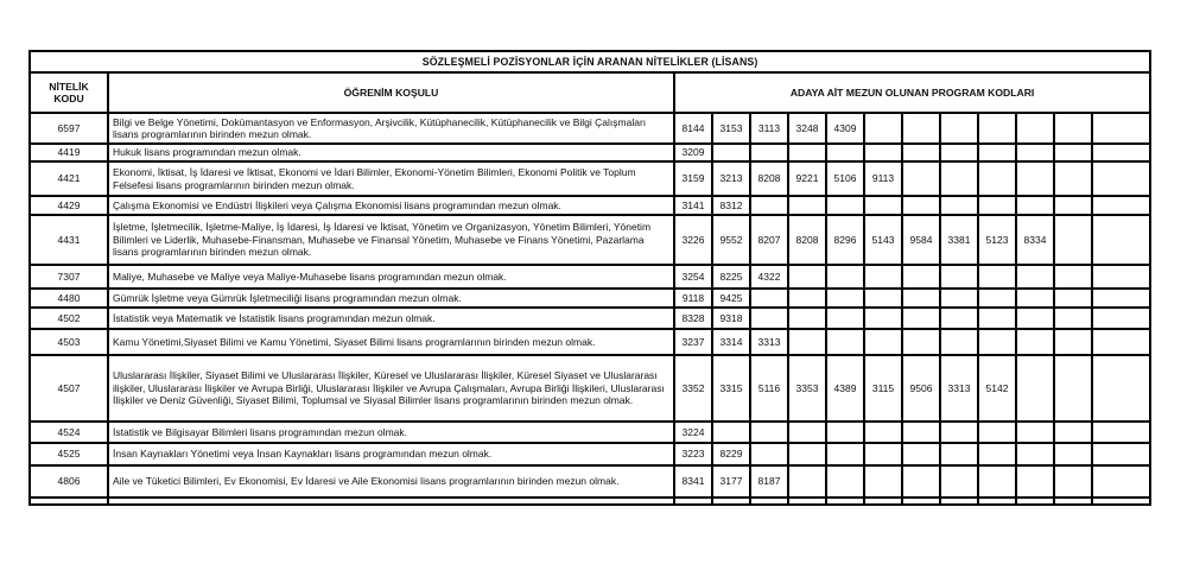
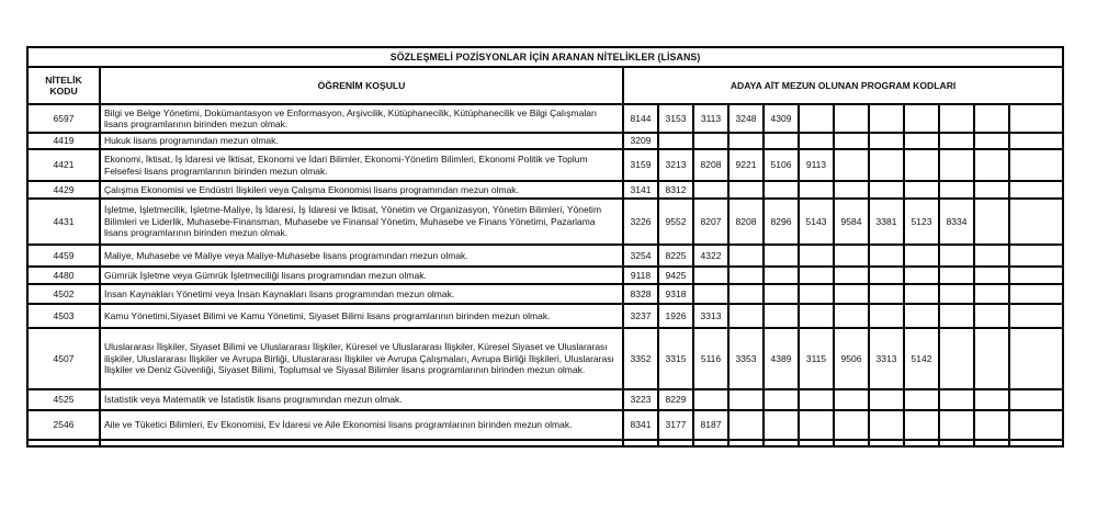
  SÖZLEŞMELİ POZİSYONLAR İÇİN ARANAN NİTELİKLER (LİSANS)
  NİTELİK KODU	ÖĞRENİM KOŞULU	ADAYA AİT MEZUN OLUNAN PROGRAM KODLARI
  6597	Bilgi ve Belge Yönetimi, Dokümantasyon ve Enformasyon, Arşivcilik, Kütüphanecilik, Kütüphanecilik ve Bilgi Çalışmaları lisans programlarının birinden mezun olmak.	8144	3153	3113	3248	4309
  4419	Hukuk lisans programından mezun olmak.	3209
  4421	Ekonomi, İktisat, İş İdaresi ve İktisat, Ekonomi ve İdari Bilimler, Ekonomi-Yönetim Bilimleri, Ekonomi Politik ve Toplum Felsefesi lisans programlarının birinden mezun olmak.	3159	3213	8208	9221	5106	9113
  4429	Çalışma Ekonomisi ve Endüstri İlişkileri veya Çalışma Ekonomisi lisans programından mezun olmak.	3141	8312
  4431	İşletme, İşletmecilik, İşletme-Maliye, İş İdaresi, İş İdaresi ve İktisat, Yönetim ve Organizasyon, Yönetim Bilimleri, Yönetim Bilimleri ve Liderlik, Muhasebe-Finansman, Muhasebe ve Finansal Yönetim, Muhasebe ve Finans Yönetimi, Pazarlama lisans programlarının birinden mezun olmak.	3226	9552	8207	8208	8296	5143	9584	3381	5123	8334
- 7307	Maliye, Muhasebe ve Maliye veya Maliye-Muhasebe lisans programından mezun olmak.	3254	8225	4322
+ 4459	Maliye, Muhasebe ve Maliye veya Maliye-Muhasebe lisans programından mezun olmak.	3254	8225	4322
  4480	Gümrük İşletme veya Gümrük İşletmeciliği lisans programından mezun olmak.	9118	9425
- 4502	İstatistik veya Matematik ve İstatistik lisans programından mezun olmak.	8328	9318
+ 4502	İnsan Kaynakları Yönetimi veya İnsan Kaynakları lisans programından mezun olmak.	8328	9318
- 4503	Kamu Yönetimi,Siyaset Bilimi ve Kamu Yönetimi, Siyaset Bilimi lisans programlarının birinden mezun olmak.	3237	3314	3313
+ 4503	Kamu Yönetimi,Siyaset Bilimi ve Kamu Yönetimi, Siyaset Bilimi lisans programlarının birinden mezun olmak.	3237	1926	3313
  4507	Uluslararası İlişkiler, Siyaset Bilimi ve Uluslararası İlişkiler, Küresel ve Uluslararası İlişkiler, Küresel Siyaset ve Uluslararası ilişkiler, Uluslararası İlişkiler ve Avrupa Birliği, Uluslararası İlişkiler ve Avrupa Çalışmaları, Avrupa Birliği İlişkileri, Uluslararası İlişkiler ve Deniz Güvenliği, Siyaset Bilimi, Toplumsal ve Siyasal Bilimler lisans programlarının birinden mezun olmak.	3352	3315	5116	3353	4389	3115	9506	3313	5142
- 4524	İstatistik ve Bilgisayar Bilimleri lisans programından mezun olmak.	3224
- 4525	İnsan Kaynakları Yönetimi veya İnsan Kaynakları lisans programından mezun olmak.	3223	8229
+ 4525	İstatistik veya Matematik ve İstatistik lisans programından mezun olmak.	3223	8229
- 4806	Aile ve Tüketici Bilimleri, Ev Ekonomisi, Ev İdaresi ve Aile Ekonomisi lisans programlarının birinden mezun olmak.	8341	3177	8187
+ 2546	Aile ve Tüketici Bilimleri, Ev Ekonomisi, Ev İdaresi ve Aile Ekonomisi lisans programlarının birinden mezun olmak.	8341	3177	8187
